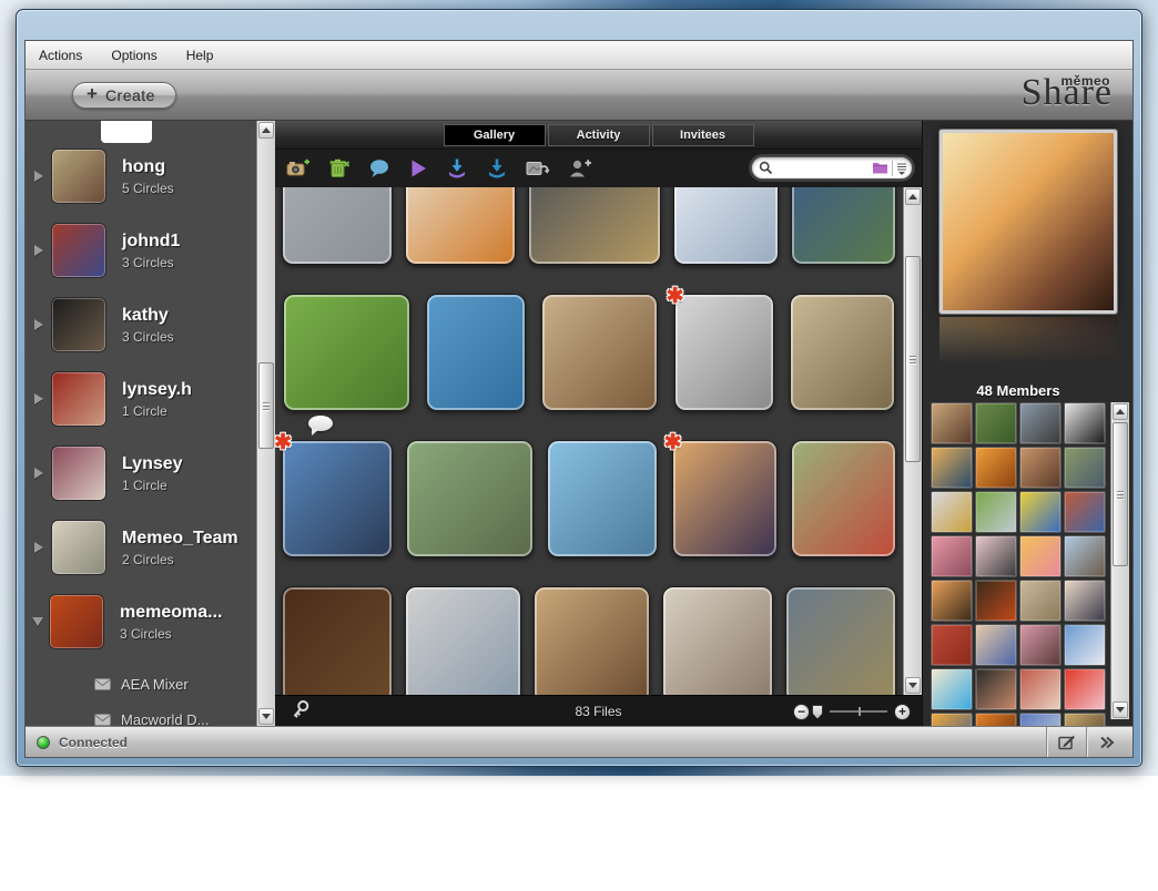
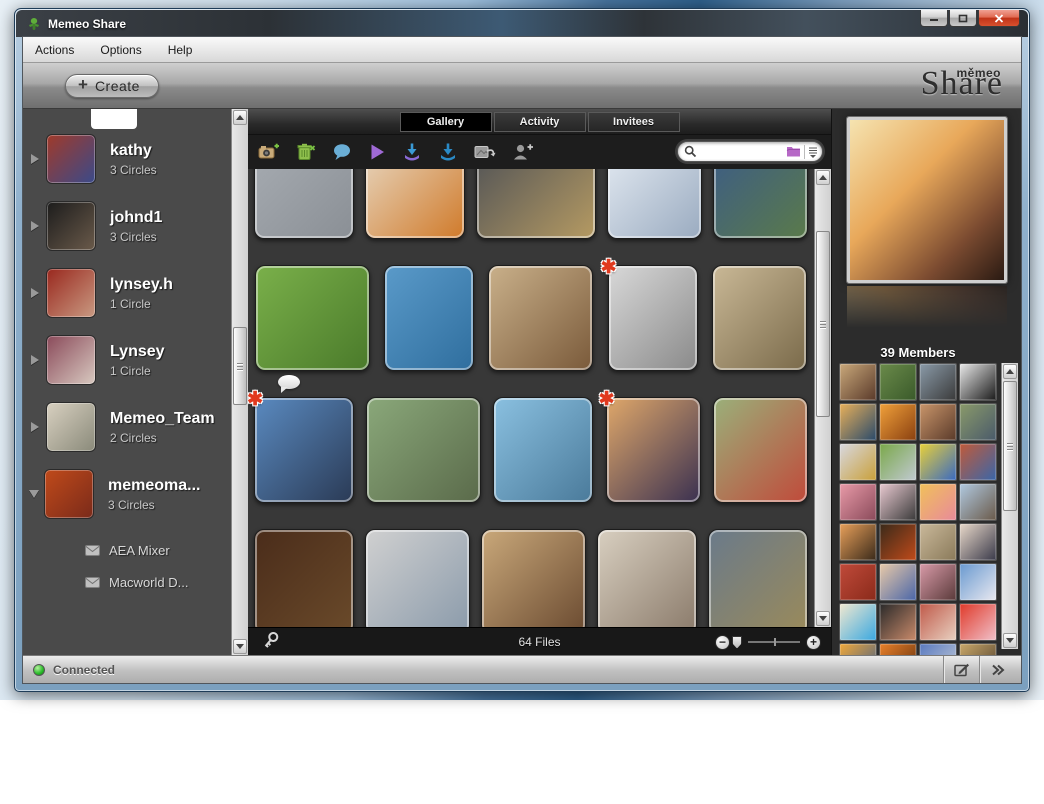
+ Memeo Share
  Actions
  Options
  Help
  +
  Create
  měmeo
  Share
- hong
- 5 Circles
- johnd1
+ kathy
  3 Circles
- kathy
+ johnd1
  3 Circles
  lynsey.h
  1 Circle
  Lynsey
  1 Circle
  Memeo_Team
  2 Circles
  memeoma...
  3 Circles
  AEA Mixer
  Macworld D...
  Gallery
  Activity
  Invitees
  ✱
  ✱
  ✱
- 83 Files
+ 64 Files
  −
  +
- 48 Members
+ 39 Members
  Connected
